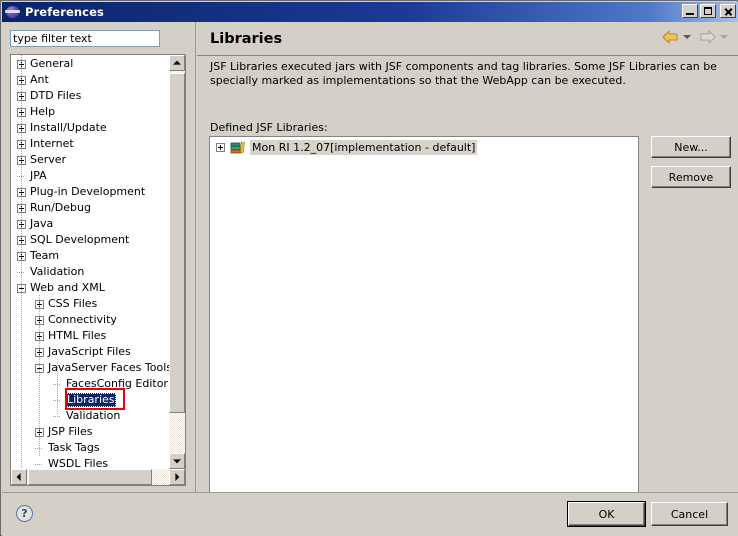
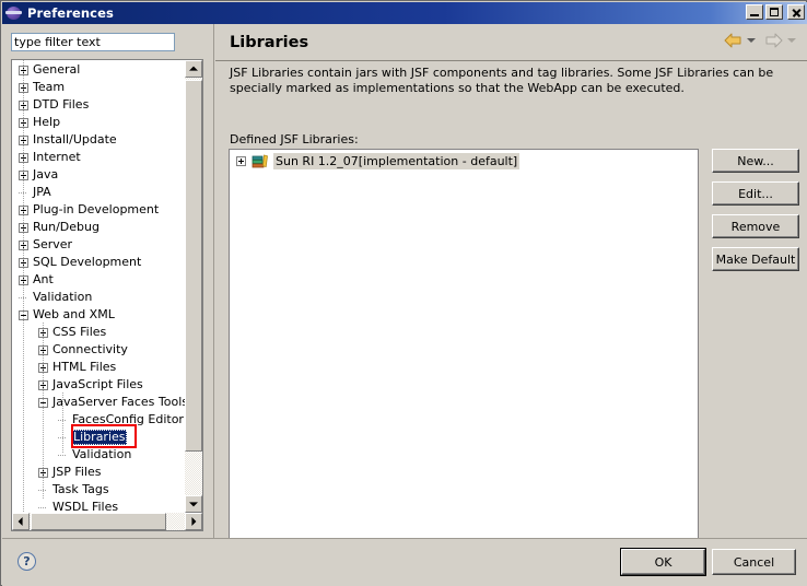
  Preferences
  type filter text
  General
- Ant
+ Team
  DTD Files
  Help
  Install/Update
  Internet
- Server
+ Java
  JPA
  Plug-in Development
  Run/Debug
- Java
+ Server
  SQL Development
- Team
+ Ant
  Validation
  Web and XML
  CSS Files
  Connectivity
  HTML Files
  JavaScript Files
  JavaServer Faces Tool
  FacesConfig Editor
  Libraries
  Validation
  JSP Files
  Task Tags
  WSDL Files
  Libraries
- JSF Libraries executed jars with JSF components and tag libraries. Some JSF Libraries can be specially marked as implementations so that the WebApp can be executed.
+ JSF Libraries contain jars with JSF components and tag libraries. Some JSF Libraries can be specially marked as implementations so that the WebApp can be executed.
  Defined JSF Libraries:
- Mon RI 1.2_07[implementation - default]
+ Sun RI 1.2_07[implementation - default]
  New...
+ Edit...
  Remove
+ Make Default
  ?
  OK
  Cancel
